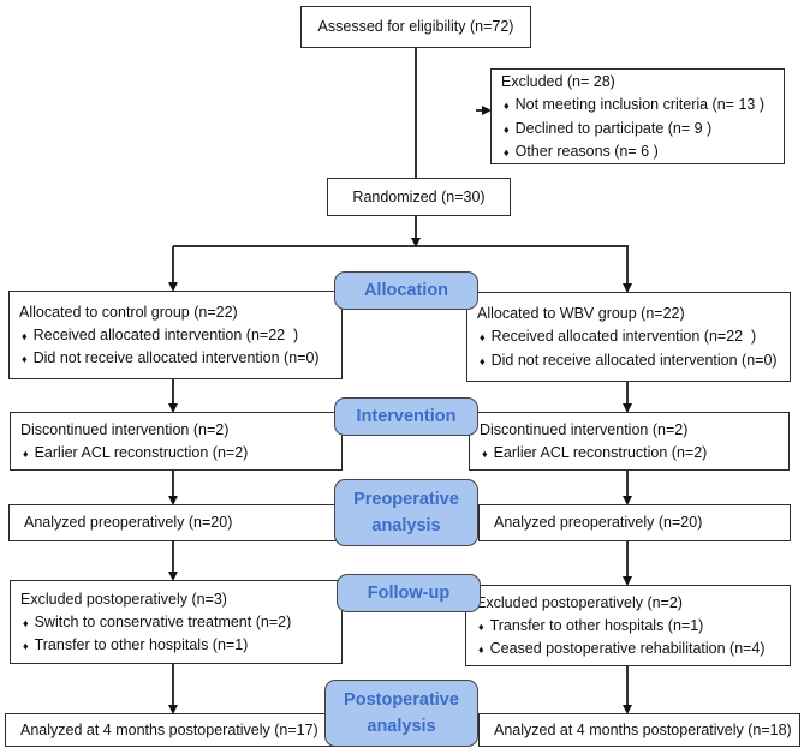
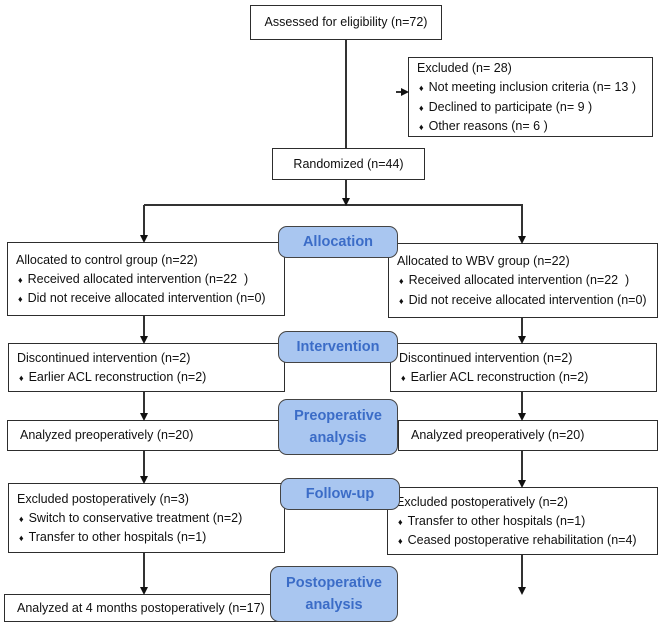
  Assessed for eligibility (n=72)
  Excluded (n= 28)
  ♦
  Not meeting inclusion criteria (n= 13 )
  ♦
  Declined to participate (n= 9 )
  ♦
  Other reasons (n= 6 )
- Randomized (n=30)
+ Randomized (n=44)
  Allocated to control group (n=22)
  ♦
  Received allocated intervention (n=22 )
  ♦
  Did not receive allocated intervention (n=0)
  Allocated to WBV group (n=22)
  ♦
  Received allocated intervention (n=22 )
  ♦
  Did not receive allocated intervention (n=0)
  Discontinued intervention (n=2)
  ♦
  Earlier ACL reconstruction (n=2)
  Discontinued intervention (n=2)
  ♦
  Earlier ACL reconstruction (n=2)
  Analyzed preoperatively (n=20)
  Analyzed preoperatively (n=20)
  Excluded postoperatively (n=3)
  ♦
  Switch to conservative treatment (n=2)
  ♦
  Transfer to other hospitals (n=1)
  Excluded postoperatively (n=2)
  ♦
  Transfer to other hospitals (n=1)
  ♦
  Ceased postoperative rehabilitation (n=4)
  Analyzed at 4 months postoperatively (n=17)
- Analyzed at 4 months postoperatively (n=18)
  Allocation
  Intervention
  Preoperative
  analysis
  Follow-up
  Postoperative
  analysis
